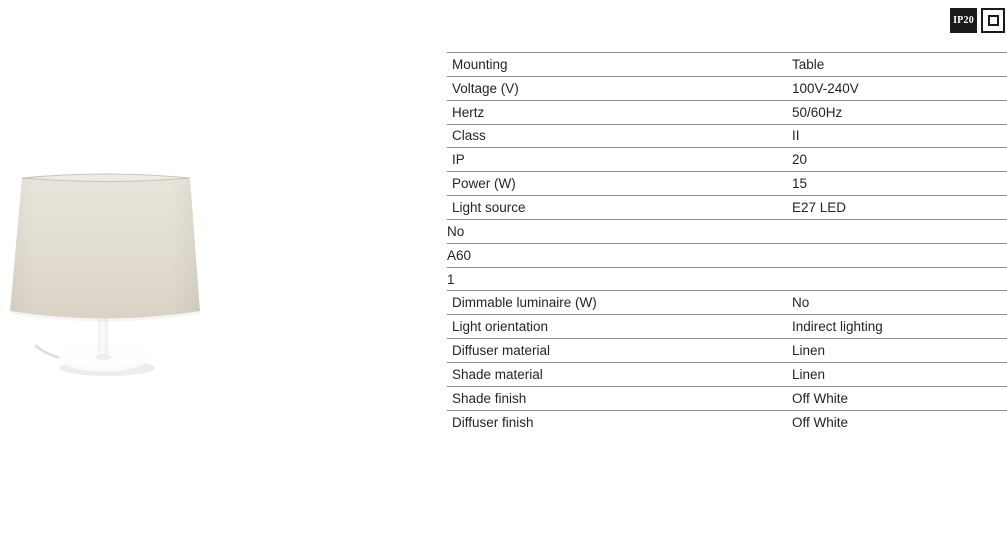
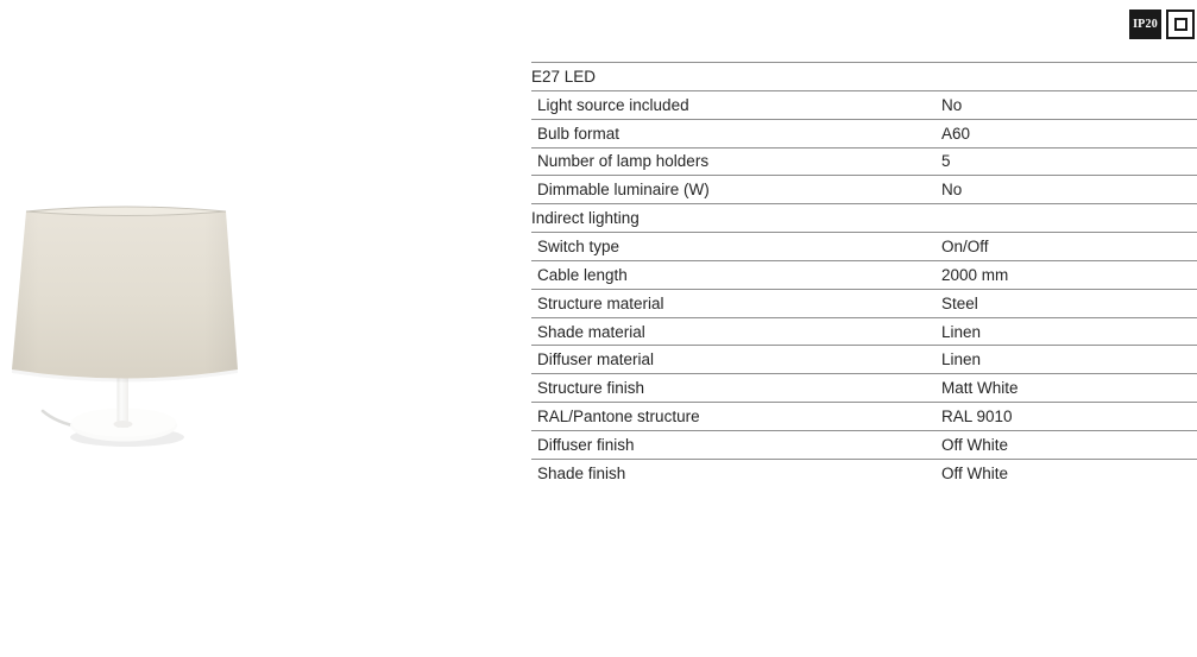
  IP20
- Mounting
- Table
- Voltage (V)
- 100V-240V
- Hertz
- 50/60Hz
- Class
- II
- IP
- 20
- Power (W)
- 15
- Light source
  E27 LED
+ Light source included
  No
+ Bulb format
  A60
+ Number of lamp holders
- 1
+ 5
  Dimmable luminaire (W)
  No
- Light orientation
  Indirect lighting
+ Switch type
+ On/Off
+ Cable length
+ 2000 mm
+ Structure material
+ Steel
- Diffuser material
+ Shade material
  Linen
- Shade material
+ Diffuser material
  Linen
+ Structure finish
+ Matt White
+ RAL/Pantone structure
+ RAL 9010
- Shade finish
+ Diffuser finish
  Off White
- Diffuser finish
+ Shade finish
  Off White
